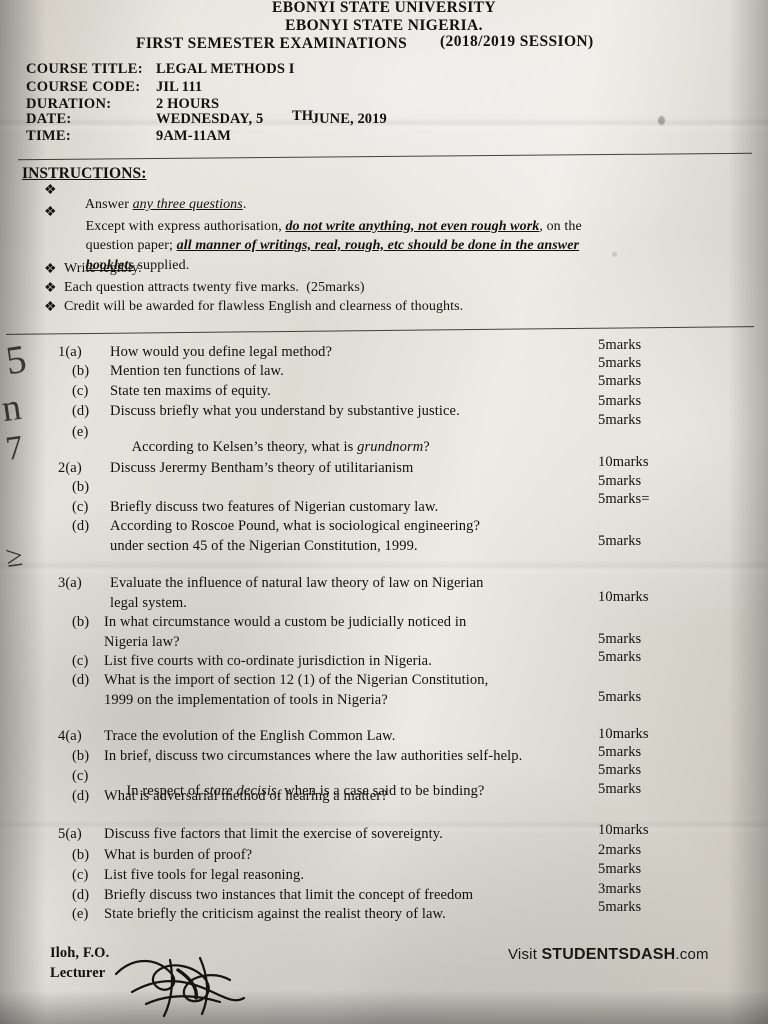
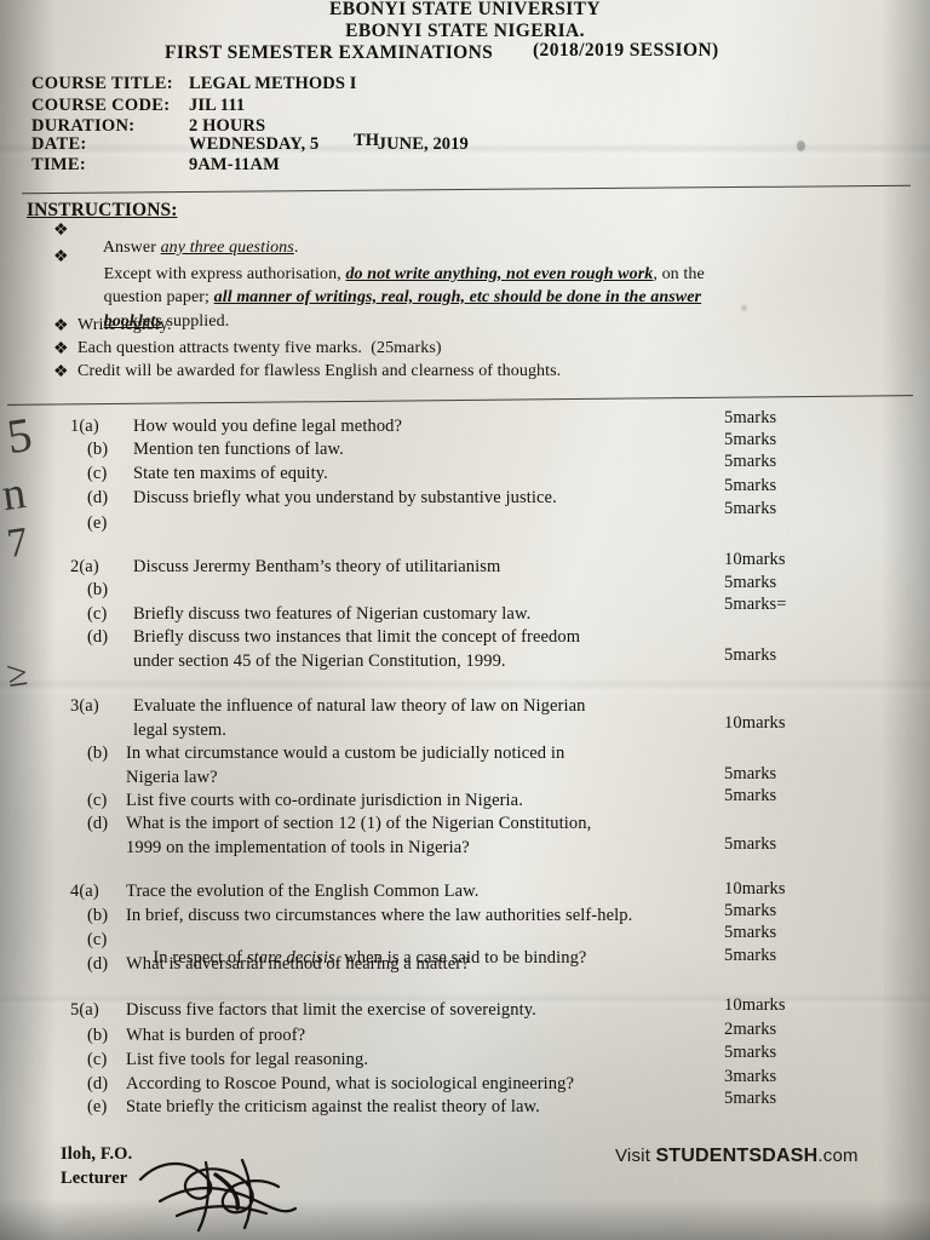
  EBONYI STATE UNIVERSITY
  EBONYI STATE NIGERIA.
  FIRST SEMESTER EXAMINATIONS
  (2018/2019 SESSION)
  COURSE TITLE:
  LEGAL METHODS I
  COURSE CODE:
  JIL 111
  DURATION:
  2 HOURS
  DATE:
  WEDNESDAY, 5
  TH
  JUNE, 2019
  TIME:
  9AM-11AM
  INSTRUCTIONS:
  ❖
  Answer any three questions.
  ❖
  Except with express authorisation, do not write anything, not even rough work, on the
  question paper; all manner of writings, real, rough, etc should be done in the answer
  booklets supplied.
  ❖
  Write legibly.
  ❖
  Each question attracts twenty five marks. (25marks)
  ❖
  Credit will be awarded for flawless English and clearness of thoughts.
  1(a)
  How would you define legal method?
  5marks
  (b)
  Mention ten functions of law.
  5marks
  (c)
  State ten maxims of equity.
  5marks
  (d)
  Discuss briefly what you understand by substantive justice.
  5marks
  (e)
- According to Kelsen’s theory, what is grundnorm?
  5marks
  2(a)
  Discuss Jerermy Bentham’s theory of utilitarianism
  10marks
  (b)
  5marks
  (c)
  Briefly discuss two features of Nigerian customary law.
  5marks=
  (d)
- According to Roscoe Pound, what is sociological engineering?
+ Briefly discuss two instances that limit the concept of freedom
  under section 45 of the Nigerian Constitution, 1999.
  5marks
  3(a)
  Evaluate the influence of natural law theory of law on Nigerian
  legal system.
  10marks
  (b)
  In what circumstance would a custom be judicially noticed in
  Nigeria law?
  5marks
  (c)
  List five courts with co-ordinate jurisdiction in Nigeria.
  5marks
  (d)
  What is the import of section 12 (1) of the Nigerian Constitution,
  1999 on the implementation of tools in Nigeria?
  5marks
  4(a)
  Trace the evolution of the English Common Law.
  10marks
  (b)
  In brief, discuss two circumstances where the law authorities self-help.
  5marks
  (c)
  In respect of stare decisis, when is a case said to be binding?
  5marks
  (d)
  What is adversarial method of hearing a matter?
  5marks
  5(a)
  Discuss five factors that limit the exercise of sovereignty.
  10marks
  (b)
  What is burden of proof?
  2marks
  (c)
  List five tools for legal reasoning.
  5marks
  (d)
- Briefly discuss two instances that limit the concept of freedom
+ According to Roscoe Pound, what is sociological engineering?
  3marks
  (e)
  State briefly the criticism against the realist theory of law.
  5marks
  Iloh, F.O.
  Lecturer
  Visit STUDENTSDASH.com
